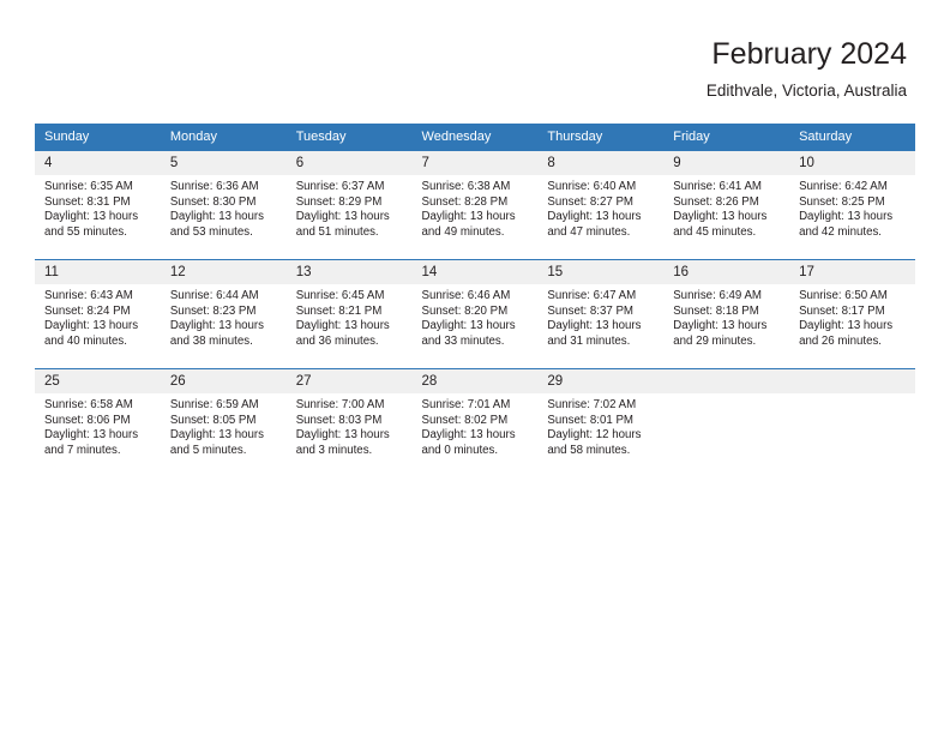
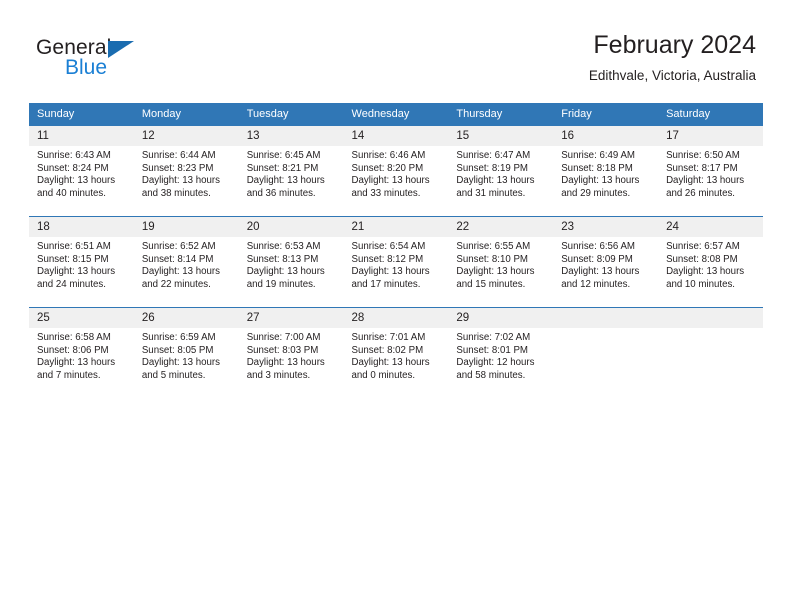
+ General
+ Blue
  February 2024
  Edithvale, Victoria, Australia
  Sunday	Monday	Tuesday	Wednesday	Thursday	Friday	Saturday
- 4 Sunrise: 6:35 AM Sunset: 8:31 PM Daylight: 13 hours and 55 minutes.	5 Sunrise: 6:36 AM Sunset: 8:30 PM Daylight: 13 hours and 53 minutes.	6 Sunrise: 6:37 AM Sunset: 8:29 PM Daylight: 13 hours and 51 minutes.	7 Sunrise: 6:38 AM Sunset: 8:28 PM Daylight: 13 hours and 49 minutes.	8 Sunrise: 6:40 AM Sunset: 8:27 PM Daylight: 13 hours and 47 minutes.	9 Sunrise: 6:41 AM Sunset: 8:26 PM Daylight: 13 hours and 45 minutes.	10 Sunrise: 6:42 AM Sunset: 8:25 PM Daylight: 13 hours and 42 minutes.
- 11 Sunrise: 6:43 AM Sunset: 8:24 PM Daylight: 13 hours and 40 minutes.	12 Sunrise: 6:44 AM Sunset: 8:23 PM Daylight: 13 hours and 38 minutes.	13 Sunrise: 6:45 AM Sunset: 8:21 PM Daylight: 13 hours and 36 minutes.	14 Sunrise: 6:46 AM Sunset: 8:20 PM Daylight: 13 hours and 33 minutes.	15 Sunrise: 6:47 AM Sunset: 8:37 PM Daylight: 13 hours and 31 minutes.	16 Sunrise: 6:49 AM Sunset: 8:18 PM Daylight: 13 hours and 29 minutes.	17 Sunrise: 6:50 AM Sunset: 8:17 PM Daylight: 13 hours and 26 minutes.
+ 11 Sunrise: 6:43 AM Sunset: 8:24 PM Daylight: 13 hours and 40 minutes.	12 Sunrise: 6:44 AM Sunset: 8:23 PM Daylight: 13 hours and 38 minutes.	13 Sunrise: 6:45 AM Sunset: 8:21 PM Daylight: 13 hours and 36 minutes.	14 Sunrise: 6:46 AM Sunset: 8:20 PM Daylight: 13 hours and 33 minutes.	15 Sunrise: 6:47 AM Sunset: 8:19 PM Daylight: 13 hours and 31 minutes.	16 Sunrise: 6:49 AM Sunset: 8:18 PM Daylight: 13 hours and 29 minutes.	17 Sunrise: 6:50 AM Sunset: 8:17 PM Daylight: 13 hours and 26 minutes.
+ 18 Sunrise: 6:51 AM Sunset: 8:15 PM Daylight: 13 hours and 24 minutes.	19 Sunrise: 6:52 AM Sunset: 8:14 PM Daylight: 13 hours and 22 minutes.	20 Sunrise: 6:53 AM Sunset: 8:13 PM Daylight: 13 hours and 19 minutes.	21 Sunrise: 6:54 AM Sunset: 8:12 PM Daylight: 13 hours and 17 minutes.	22 Sunrise: 6:55 AM Sunset: 8:10 PM Daylight: 13 hours and 15 minutes.	23 Sunrise: 6:56 AM Sunset: 8:09 PM Daylight: 13 hours and 12 minutes.	24 Sunrise: 6:57 AM Sunset: 8:08 PM Daylight: 13 hours and 10 minutes.
  25 Sunrise: 6:58 AM Sunset: 8:06 PM Daylight: 13 hours and 7 minutes.	26 Sunrise: 6:59 AM Sunset: 8:05 PM Daylight: 13 hours and 5 minutes.	27 Sunrise: 7:00 AM Sunset: 8:03 PM Daylight: 13 hours and 3 minutes.	28 Sunrise: 7:01 AM Sunset: 8:02 PM Daylight: 13 hours and 0 minutes.	29 Sunrise: 7:02 AM Sunset: 8:01 PM Daylight: 12 hours and 58 minutes.
